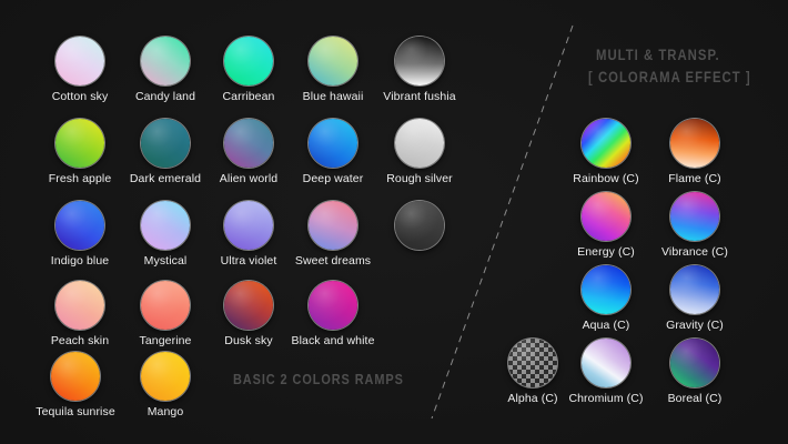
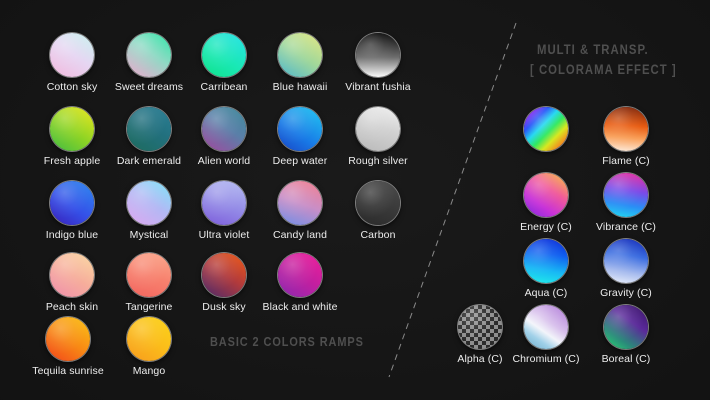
  Cotton sky
- Candy land
+ Sweet dreams
  Carribean
  Blue hawaii
  Vibrant fushia
  Fresh apple
  Dark emerald
  Alien world
  Deep water
  Rough silver
  Indigo blue
  Mystical
  Ultra violet
- Sweet dreams
+ Candy land
+ Carbon
  Peach skin
  Tangerine
  Dusk sky
  Black and white
  Tequila sunrise
  Mango
- Rainbow (C)
  Flame (C)
  Energy (C)
  Vibrance (C)
  Aqua (C)
  Gravity (C)
  Alpha (C)
  Chromium (C)
  Boreal (C)
  BASIC 2 COLORS RAMPS
  MULTI & TRANSP.
  [ COLORAMA EFFECT ]
